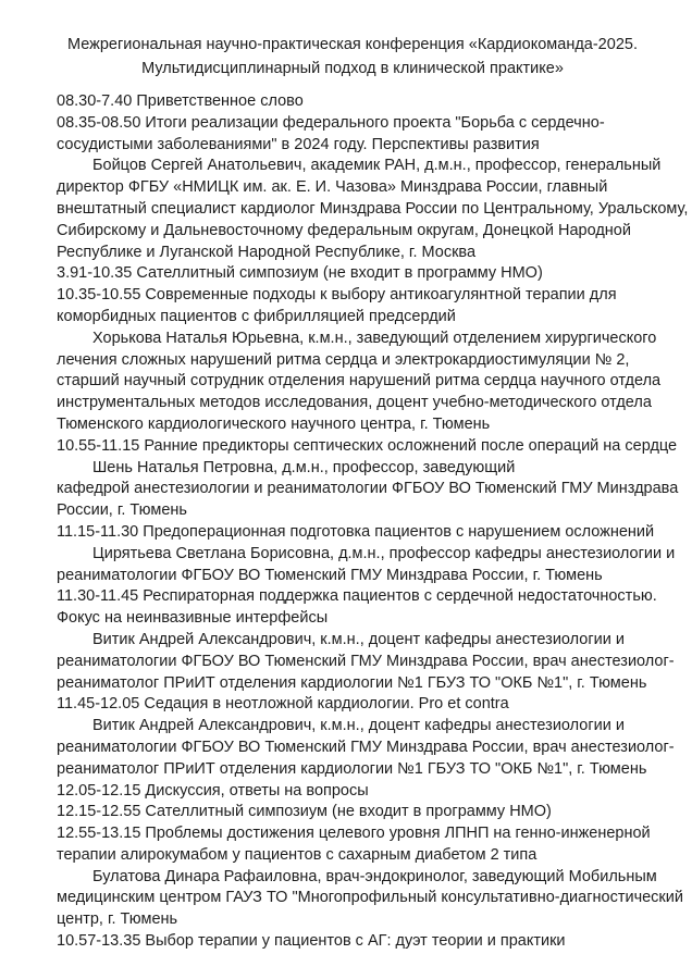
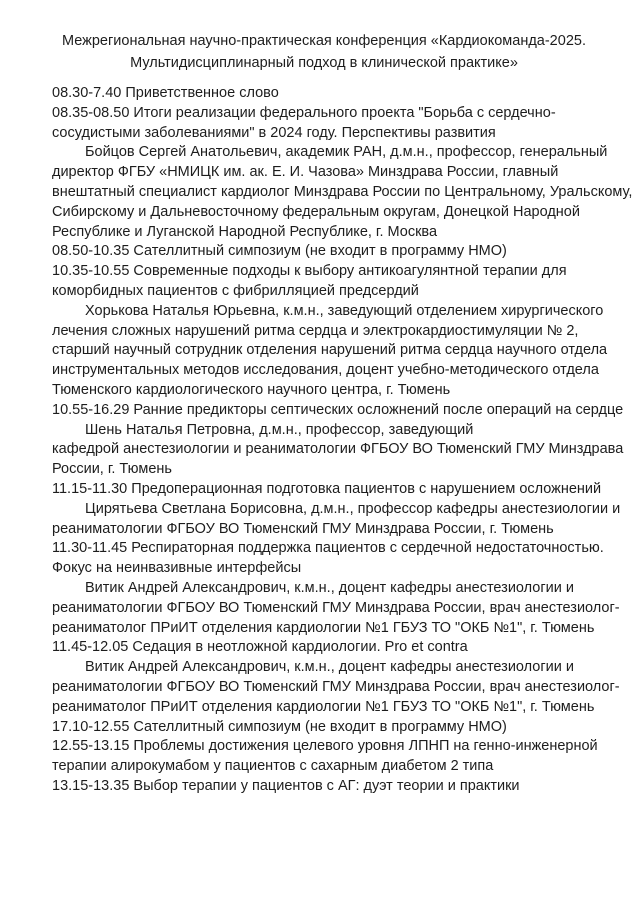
  Межрегиональная научно-практическая конференция «Кардиокоманда-2025.
  Мультидисциплинарный подход в клинической практике»
  08.30-7.40 Приветственное слово
  08.35-08.50 Итоги реализации федерального проекта "Борьба с сердечно-
  сосудистыми заболеваниями" в 2024 году. Перспективы развития
  Бойцов Сергей Анатольевич, академик РАН, д.м.н., профессор, генеральный
  директор ФГБУ «НМИЦК им. ак. Е. И. Чазова» Минздрава России, главный
  внештатный специалист кардиолог Минздрава России по Центральному, Уральскому,
  Сибирскому и Дальневосточному федеральным округам, Донецкой Народной
  Республике и Луганской Народной Республике, г. Москва
- 3.91-10.35 Сателлитный симпозиум (не входит в программу НМО)
+ 08.50-10.35 Сателлитный симпозиум (не входит в программу НМО)
  10.35-10.55 Современные подходы к выбору антикоагулянтной терапии для
  коморбидных пациентов с фибрилляцией предсердий
  Хорькова Наталья Юрьевна, к.м.н., заведующий отделением хирургического
  лечения сложных нарушений ритма сердца и электрокардиостимуляции № 2,
  старший научный сотрудник отделения нарушений ритма сердца научного отдела
  инструментальных методов исследования, доцент учебно-методического отдела
  Тюменского кардиологического научного центра, г. Тюмень
- 10.55-11.15 Ранние предикторы септических осложнений после операций на сердце
+ 10.55-16.29 Ранние предикторы септических осложнений после операций на сердце
  Шень Наталья Петровна, д.м.н., профессор, заведующий
  кафедрой анестезиологии и реаниматологии ФГБОУ ВО Тюменский ГМУ Минздрава
  России, г. Тюмень
  11.15-11.30 Предоперационная подготовка пациентов с нарушением осложнений
  Цирятьева Светлана Борисовна, д.м.н., профессор кафедры анестезиологии и
  реаниматологии ФГБОУ ВО Тюменский ГМУ Минздрава России, г. Тюмень
  11.30-11.45 Респираторная поддержка пациентов с сердечной недостаточностью.
  Фокус на неинвазивные интерфейсы
  Витик Андрей Александрович, к.м.н., доцент кафедры анестезиологии и
  реаниматологии ФГБОУ ВО Тюменский ГМУ Минздрава России, врач анестезиолог-
  реаниматолог ПРиИТ отделения кардиологии №1 ГБУЗ ТО "ОКБ №1", г. Тюмень
  11.45-12.05 Седация в неотложной кардиологии. Pro et contra
  Витик Андрей Александрович, к.м.н., доцент кафедры анестезиологии и
  реаниматологии ФГБОУ ВО Тюменский ГМУ Минздрава России, врач анестезиолог-
  реаниматолог ПРиИТ отделения кардиологии №1 ГБУЗ ТО "ОКБ №1", г. Тюмень
- 12.05-12.15 Дискуссия, ответы на вопросы
- 12.15-12.55 Сателлитный симпозиум (не входит в программу НМО)
+ 17.10-12.55 Сателлитный симпозиум (не входит в программу НМО)
  12.55-13.15 Проблемы достижения целевого уровня ЛПНП на генно-инженерной
  терапии алирокумабом у пациентов с сахарным диабетом 2 типа
- Булатова Динара Рафаиловна, врач-эндокринолог, заведующий Мобильным
- медицинским центром ГАУЗ ТО "Многопрофильный консультативно-диагностический
- центр, г. Тюмень
- 10.57-13.35 Выбор терапии у пациентов с АГ: дуэт теории и практики
+ 13.15-13.35 Выбор терапии у пациентов с АГ: дуэт теории и практики
